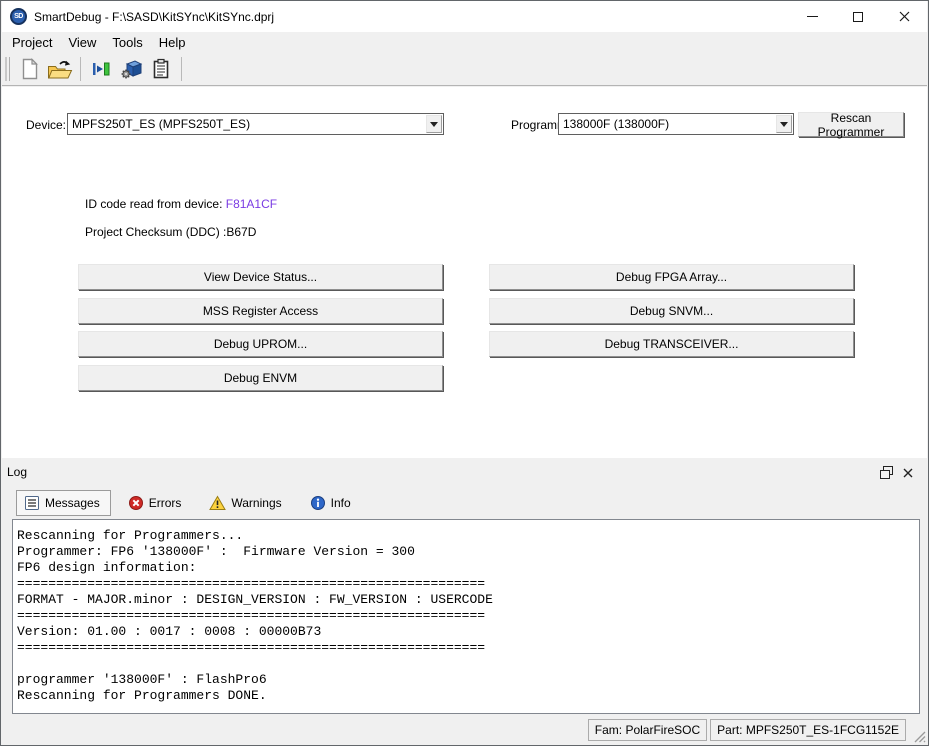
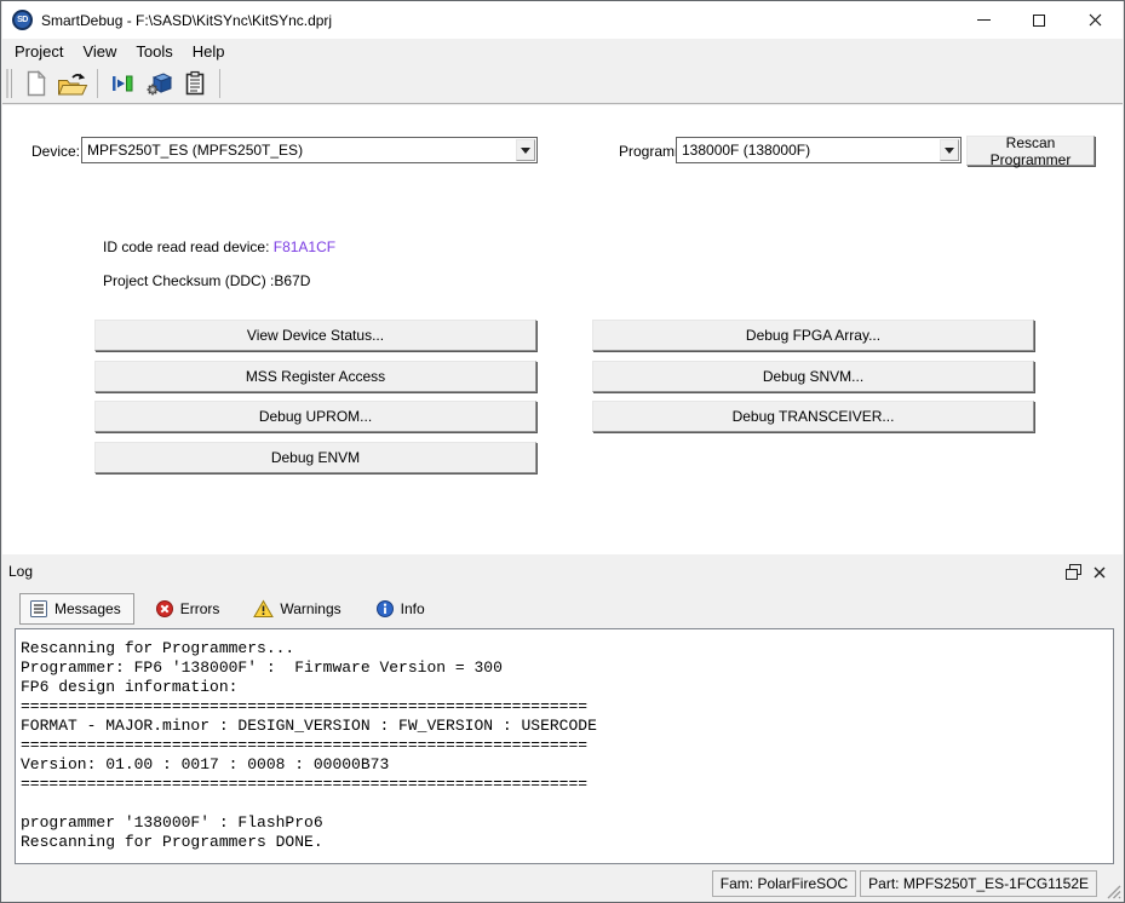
  SmartDebug - F:\SASD\KitSYnc\KitSYnc.dprj
  Project
  View
  Tools
  Help
  Device:
  MPFS250T_ES (MPFS250T_ES)
  138000F (138000F)
  Rescan Programmer
- ID code read from device: F81A1CF
+ ID code read read device: F81A1CF
  Project Checksum (DDC) :B67D
  View Device Status...
  MSS Register Access
  Debug UPROM...
  Debug ENVM
  Debug FPGA Array...
  Debug SNVM...
  Debug TRANSCEIVER...
  Log
  Messages
  Errors
  Warnings
  Info
  Rescanning for Programmers...
  Programmer: FP6 '138000F' : Firmware Version = 300
  FP6 design information:
  ============================================================
  FORMAT - MAJOR.minor : DESIGN_VERSION : FW_VERSION : USERCODE
  ============================================================
  Version: 01.00 : 0017 : 0008 : 00000B73
  ============================================================
  programmer '138000F' : FlashPro6
  Rescanning for Programmers DONE.
  Fam: PolarFireSOC
  Part: MPFS250T_ES-1FCG1152E
